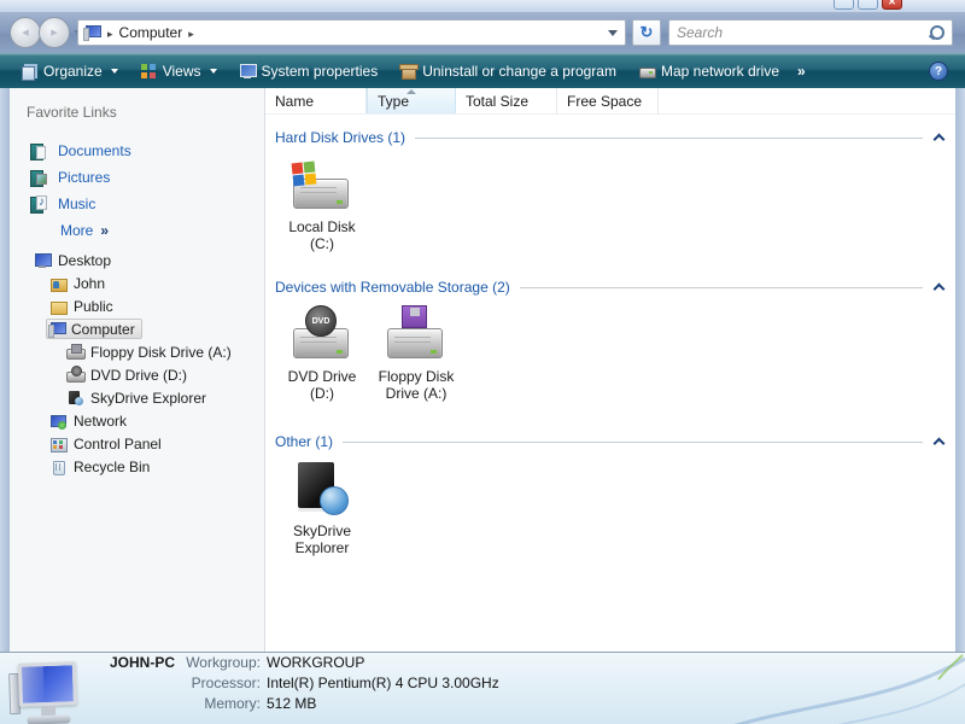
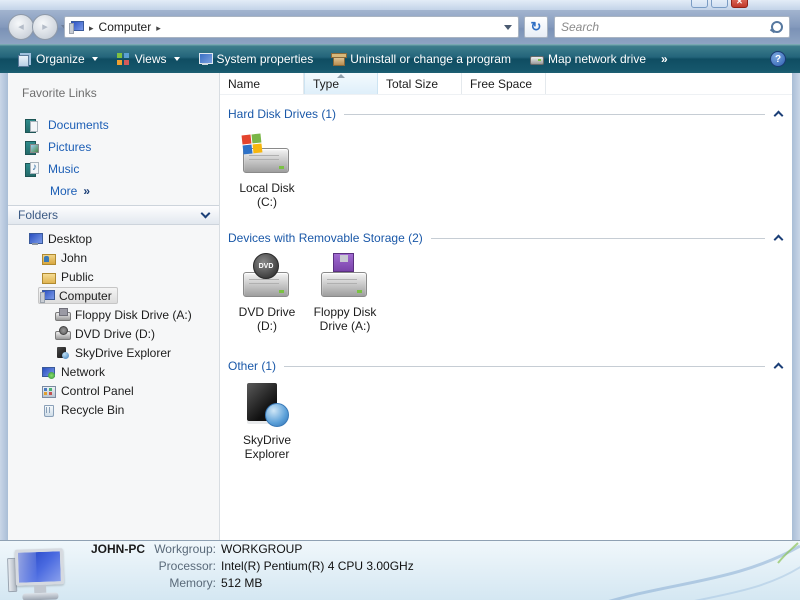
  ✕
  ◂
  ▸
  Computer
  Search
  Organize
  Views
  System properties
  Uninstall or change a program
  Map network drive
  »
  ?
  Favorite Links
  Documents
  Pictures
  Music
  More
  »
+ Folders
  Desktop
  John
  Public
  Computer
  Floppy Disk Drive (A:)
  DVD Drive (D:)
  SkyDrive Explorer
  Network
  Control Panel
  Recycle Bin
  Name
  Type
  Total Size
  Free Space
  Hard Disk Drives (1)
  Local Disk
  (C:)
  Devices with Removable Storage (2)
  DVD Drive
  (D:)
  Floppy Disk
  Drive (A:)
  Other (1)
  SkyDrive
  Explorer
  JOHN-PC
  Workgroup:
  WORKGROUP
  Processor:
  Intel(R) Pentium(R) 4 CPU 3.00GHz
  Memory:
  512 MB
